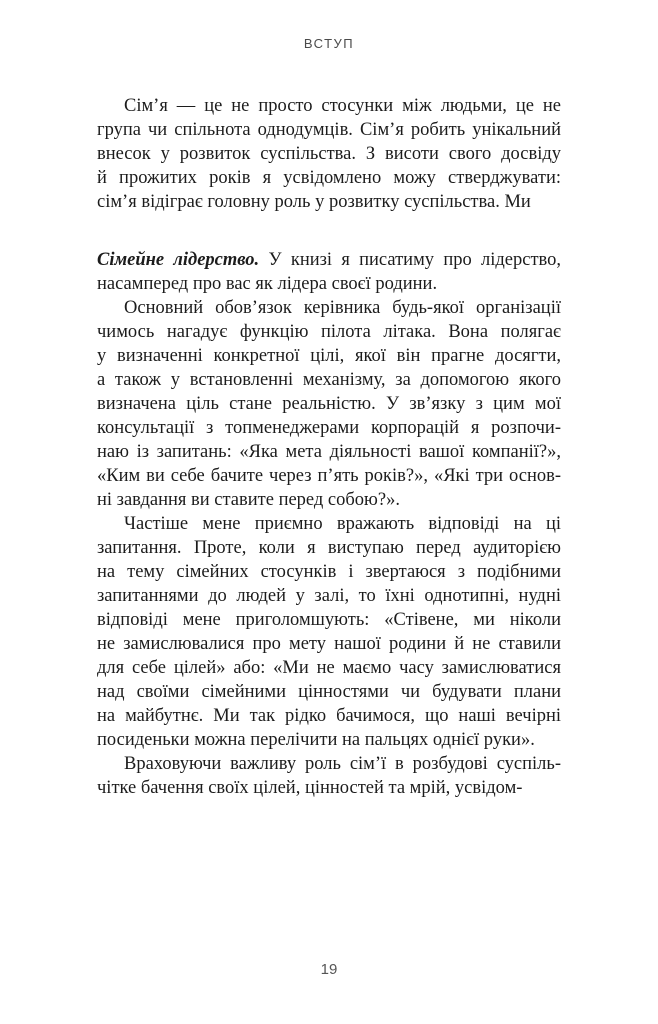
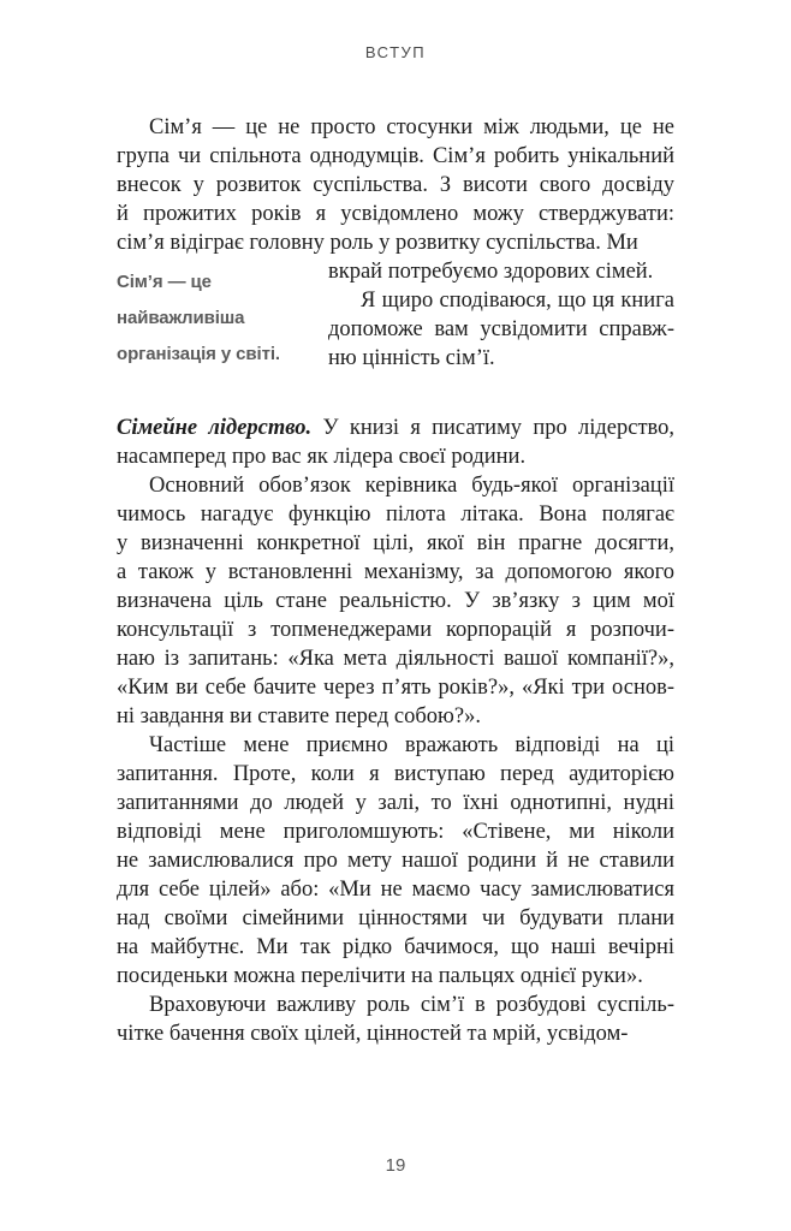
  ВСТУП
  Сім’я — це не просто стосунки між людьми, це не
  група чи спільнота однодумців. Сім’я робить унікальний
  внесок у розвиток суспільства. З висоти свого досвіду
  й прожитих років я усвідомлено можу стверджувати:
  сім’я відіграє головну роль у розвитку суспільства. Ми
+ Сім’я — це
+ найважливіша
+ організація у світі.
+ вкрай потребуємо здорових сімей.
+ Я щиро сподіваюся, що ця книга
+ допоможе вам усвідомити справж-
+ ню цінність сім’ї.
  Сімейне лідерство. У книзі я писатиму про лідерство,
  насамперед про вас як лідера своєї родини.
  Основний обов’язок керівника будь-якої організації
  чимось нагадує функцію пілота літака. Вона полягає
  у визначенні конкретної цілі, якої він прагне досягти,
  а також у встановленні механізму, за допомогою якого
  визначена ціль стане реальністю. У зв’язку з цим мої
  консультації з топменеджерами корпорацій я розпочи-
  наю із запитань: «Яка мета діяльності вашої компанії?»,
  «Ким ви себе бачите через п’ять років?», «Які три основ-
  ні завдання ви ставите перед собою?».
  Частіше мене приємно вражають відповіді на ці
  запитання. Проте, коли я виступаю перед аудиторією
- на тему сімейних стосунків і звертаюся з подібними
  запитаннями до людей у залі, то їхні однотипні, нудні
  відповіді мене приголомшують: «Стівене, ми ніколи
  не замислювалися про мету нашої родини й не ставили
  для себе цілей» або: «Ми не маємо часу замислюватися
  над своїми сімейними цінностями чи будувати плани
  на майбутнє. Ми так рідко бачимося, що наші вечірні
  посиденьки можна перелічити на пальцях однієї руки».
  Враховуючи важливу роль сім’ї в розбудові суспіль-
  чітке бачення своїх цілей, цінностей та мрій, усвідом-
  19
